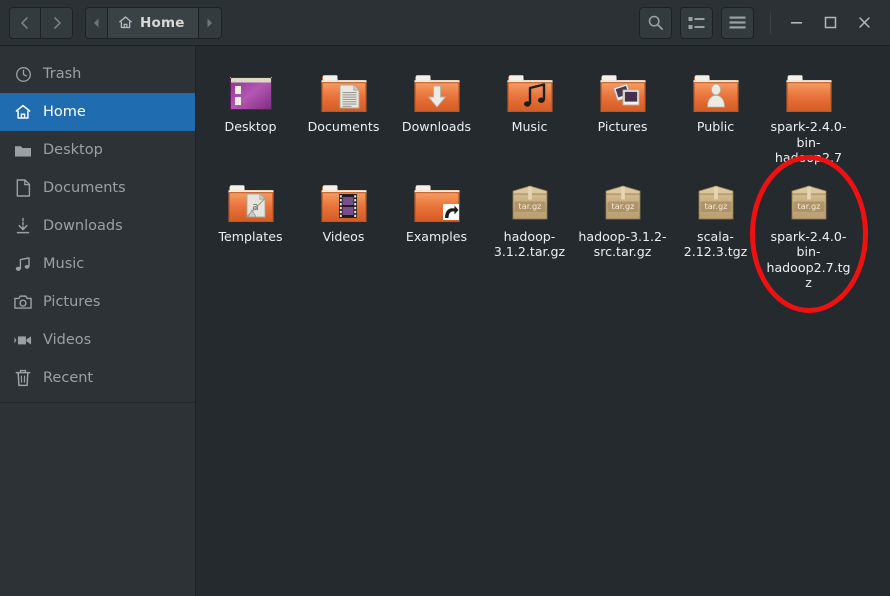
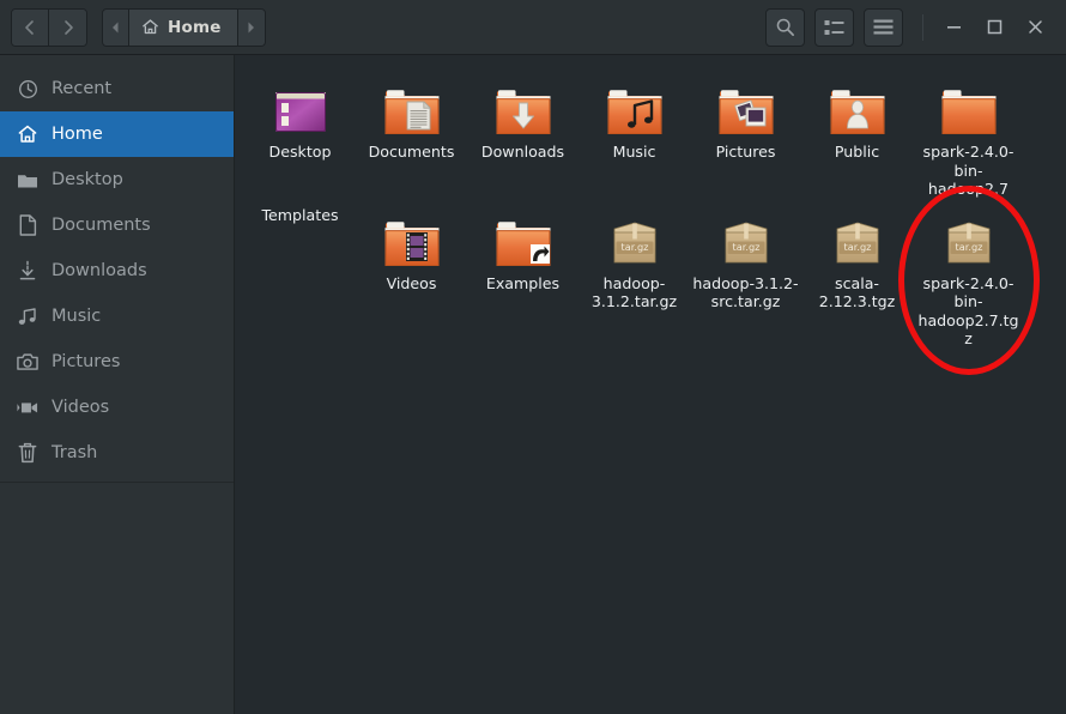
  Home
- Trash
+ Recent
  Home
  Desktop
  Documents
  Downloads
  Music
  Pictures
  Videos
- Recent
+ Trash
  Desktop
  Documents
  Downloads
  Music
  Pictures
  Public
  spark-2.4.0-bin-hadoop2.7
- a
  Templates
  Videos
  Examples
  tar.gz
  hadoop-3.1.2.tar.gz
  tar.gz
  hadoop-3.1.2-src.tar.gz
  tar.gz
  scala-2.12.3.tgz
  tar.gz
  spark-2.4.0-bin-hadoop2.7.tgz
